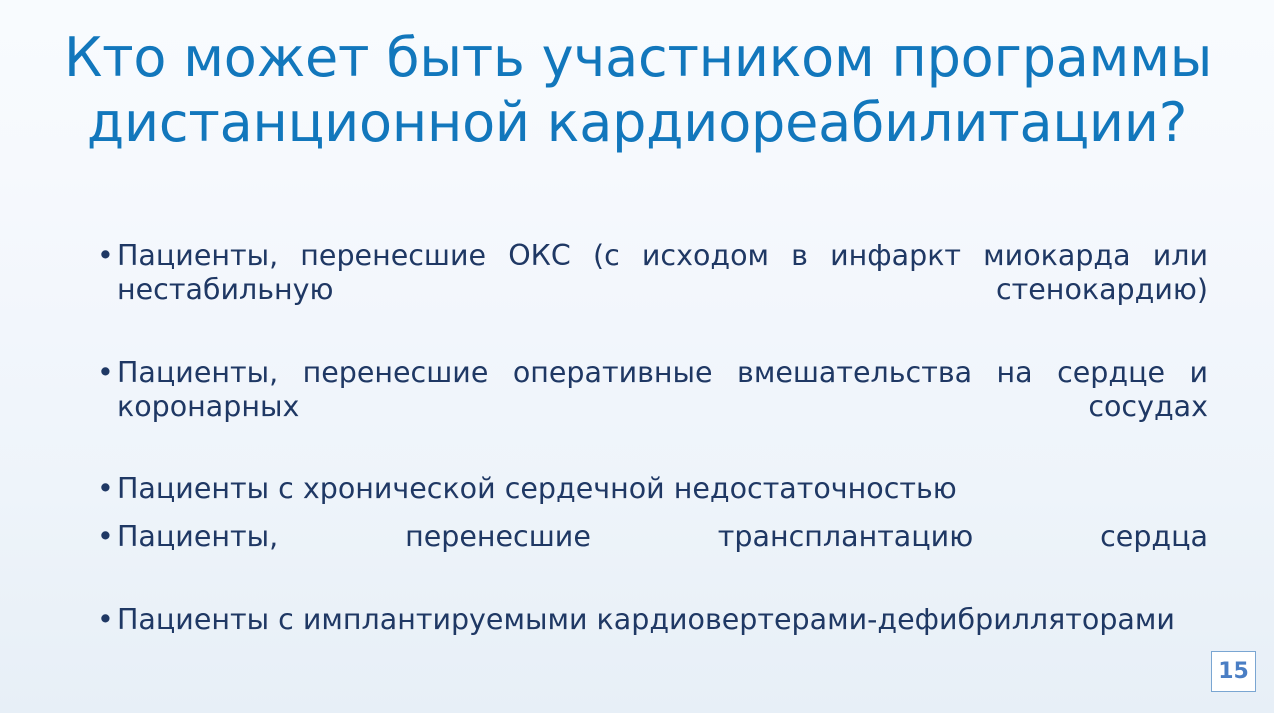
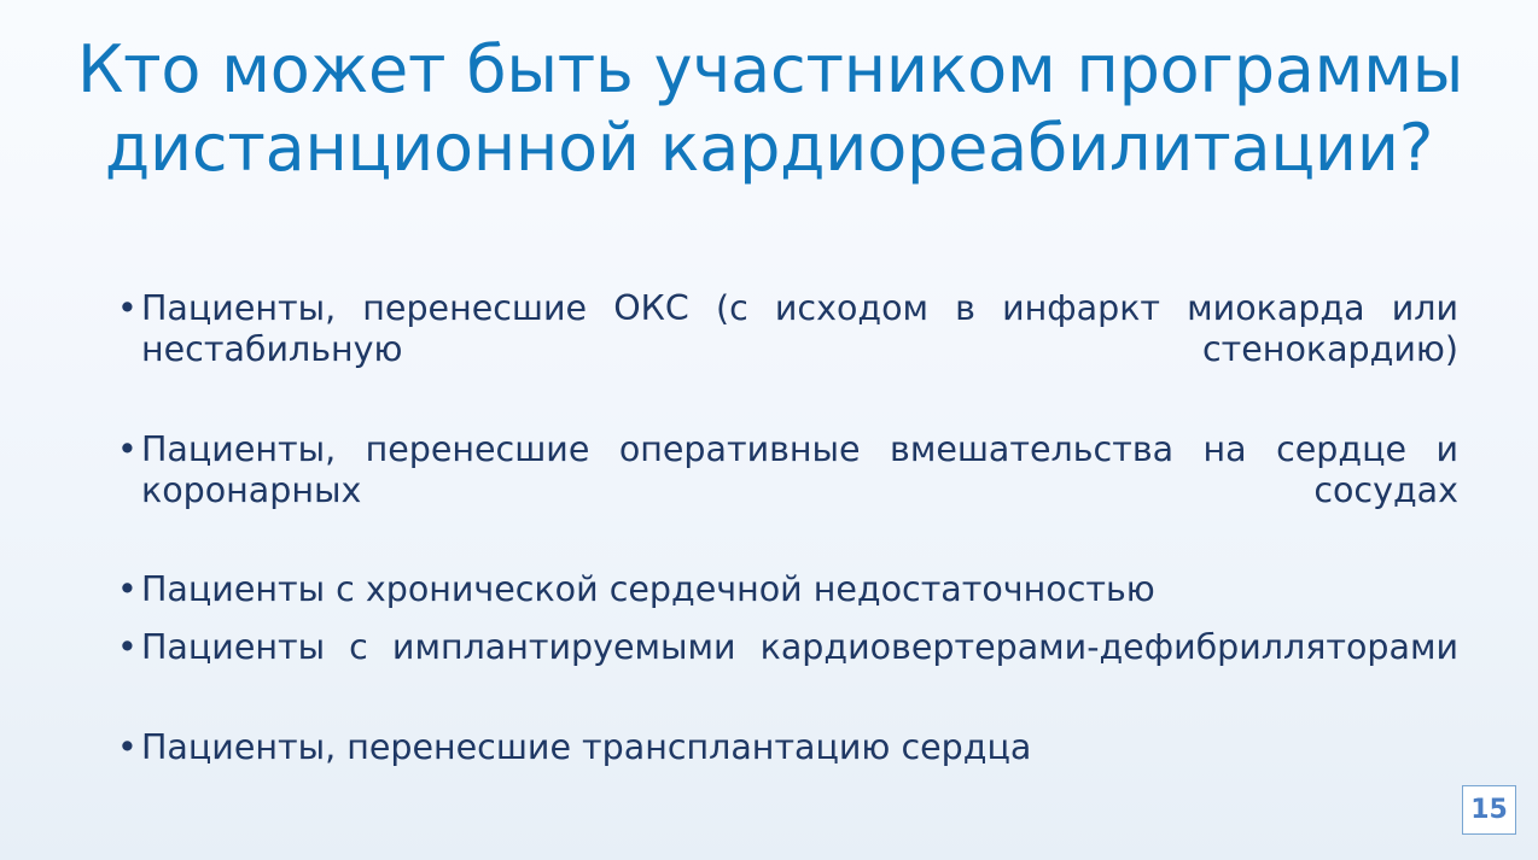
  Кто может быть участником программы
  дистанционной кардиореабилитации?
  •
  Пациенты, перенесшие ОКС (с исходом в инфаркт миокарда или нестабильную стенокардию)
  •
  Пациенты, перенесшие оперативные вмешательства на сердце и коронарных сосудах
  •
  Пациенты с хронической сердечной недостаточностью
  •
- Пациенты, перенесшие трансплантацию сердца
+ Пациенты с имплантируемыми кардиовертерами-дефибрилляторами
  •
- Пациенты с имплантируемыми кардиовертерами-дефибрилляторами
+ Пациенты, перенесшие трансплантацию сердца
  15
